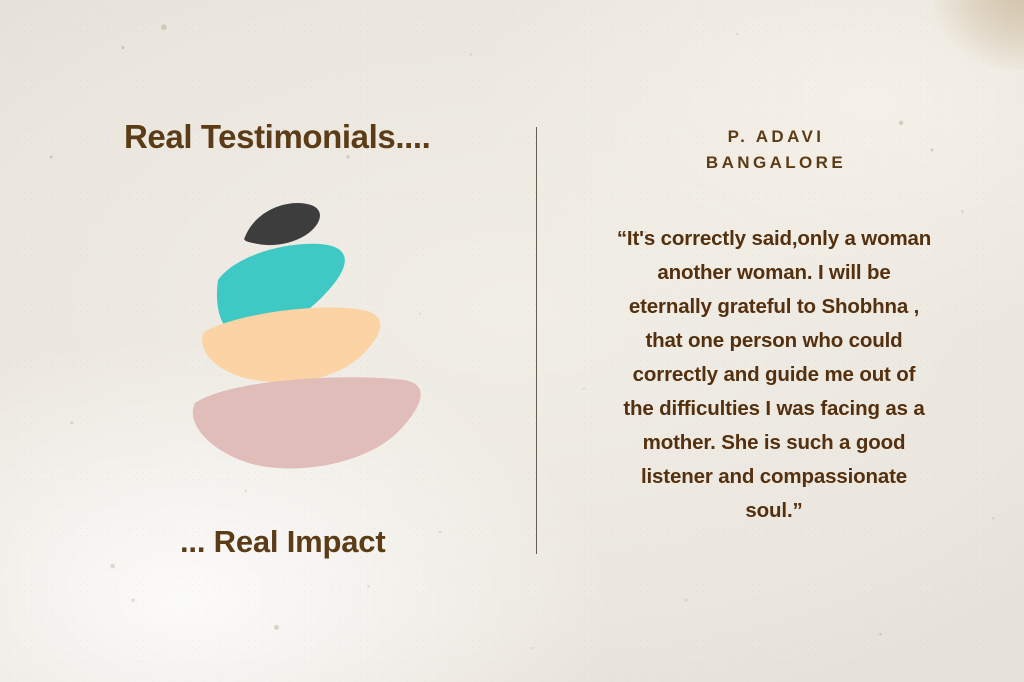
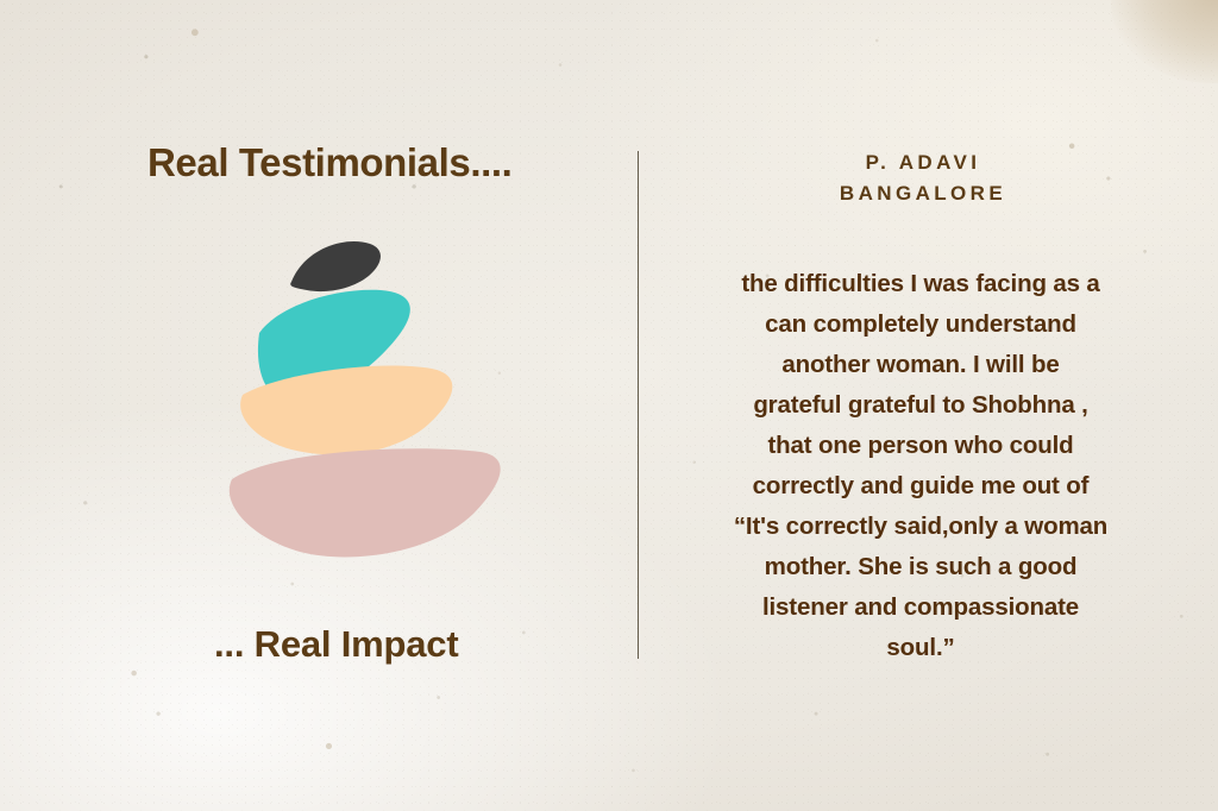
  Real Testimonials....
  ... Real Impact
  P. ADAVI
  BANGALORE
- “It's correctly said,only a woman
+ the difficulties I was facing as a
+ can completely understand
  another woman. I will be
- eternally grateful to Shobhna ,
+ grateful grateful to Shobhna ,
  that one person who could
  correctly and guide me out of
- the difficulties I was facing as a
+ “It's correctly said,only a woman
  mother. She is such a good
  listener and compassionate
  soul.”
